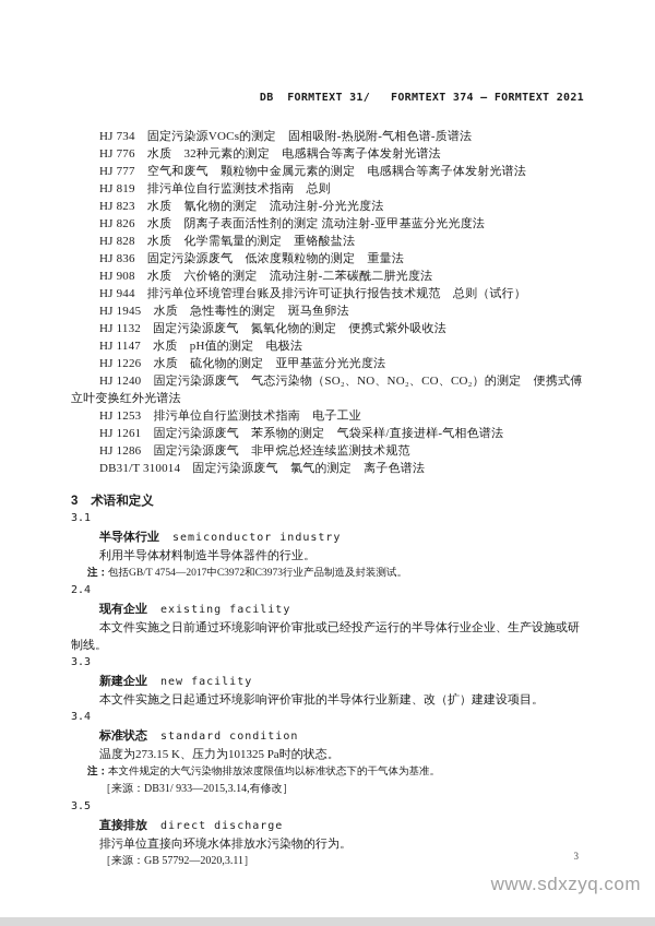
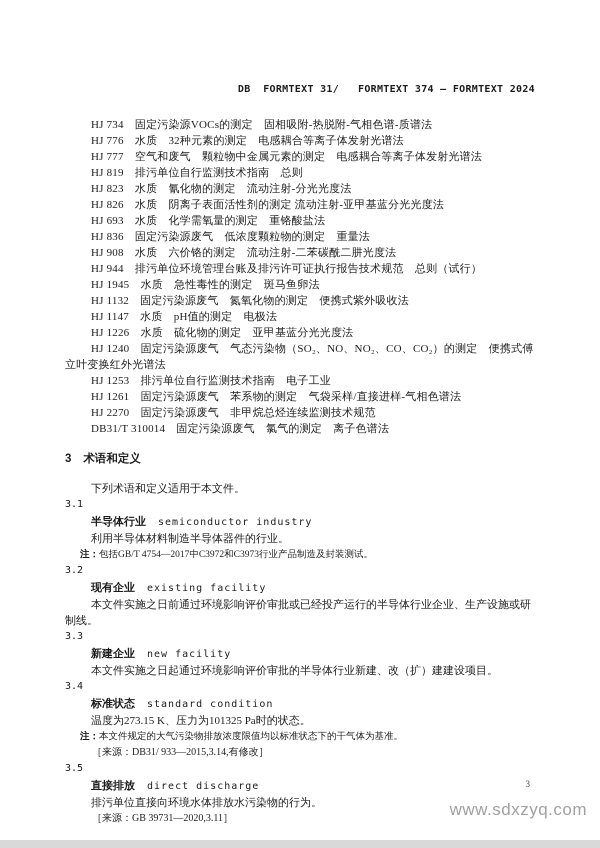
- DB FORMTEXT 31/ FORMTEXT 374 — FORMTEXT 2021
+ DB FORMTEXT 31/ FORMTEXT 374 — FORMTEXT 2024
  HJ 734 固定污染源VOCs的测定 固相吸附-热脱附-气相色谱-质谱法
  HJ 776 水质 32种元素的测定 电感耦合等离子体发射光谱法
  HJ 777 空气和废气 颗粒物中金属元素的测定 电感耦合等离子体发射光谱法
  HJ 819 排污单位自行监测技术指南 总则
  HJ 823 水质 氰化物的测定 流动注射-分光光度法
  HJ 826 水质 阴离子表面活性剂的测定 流动注射-亚甲基蓝分光光度法
- HJ 828 水质 化学需氧量的测定 重铬酸盐法
+ HJ 693 水质 化学需氧量的测定 重铬酸盐法
  HJ 836 固定污染源废气 低浓度颗粒物的测定 重量法
  HJ 908 水质 六价铬的测定 流动注射-二苯碳酰二肼光度法
  HJ 944 排污单位环境管理台账及排污许可证执行报告技术规范 总则（试行）
  HJ 1945 水质 急性毒性的测定 斑马鱼卵法
  HJ 1132 固定污染源废气 氮氧化物的测定 便携式紫外吸收法
  HJ 1147 水质 pH值的测定 电极法
  HJ 1226 水质 硫化物的测定 亚甲基蓝分光光度法
  HJ 1240 固定污染源废气 气态污染物（SO₂、NO、NO₂、CO、CO₂）的测定 便携式傅立叶变换红外光谱法
  HJ 1253 排污单位自行监测技术指南 电子工业
  HJ 1261 固定污染源废气 苯系物的测定 气袋采样/直接进样-气相色谱法
- HJ 1286 固定污染源废气 非甲烷总烃连续监测技术规范
+ HJ 2270 固定污染源废气 非甲烷总烃连续监测技术规范
  DB31/T 310014 固定污染源废气 氯气的测定 离子色谱法
  3 术语和定义
+ 下列术语和定义适用于本文件。
  3.1
  半导体行业 semiconductor industry
  利用半导体材料制造半导体器件的行业。
  注：包括GB/T 4754—2017中C3972和C3973行业产品制造及封装测试。
- 2.4
+ 3.2
  现有企业 existing facility
  本文件实施之日前通过环境影响评价审批或已经投产运行的半导体行业企业、生产设施或研制线。
  3.3
  新建企业 new facility
  本文件实施之日起通过环境影响评价审批的半导体行业新建、改（扩）建建设项目。
  3.4
  标准状态 standard condition
  温度为273.15 K、压力为101325 Pa时的状态。
  注：本文件规定的大气污染物排放浓度限值均以标准状态下的干气体为基准。
  ［来源：DB31/ 933—2015,3.14,有修改］
  3.5
  直接排放 direct discharge
  排污单位直接向环境水体排放水污染物的行为。
- ［来源：GB 57792—2020,3.11］
+ ［来源：GB 39731—2020,3.11］
  3
  www.sdxzyq.com
